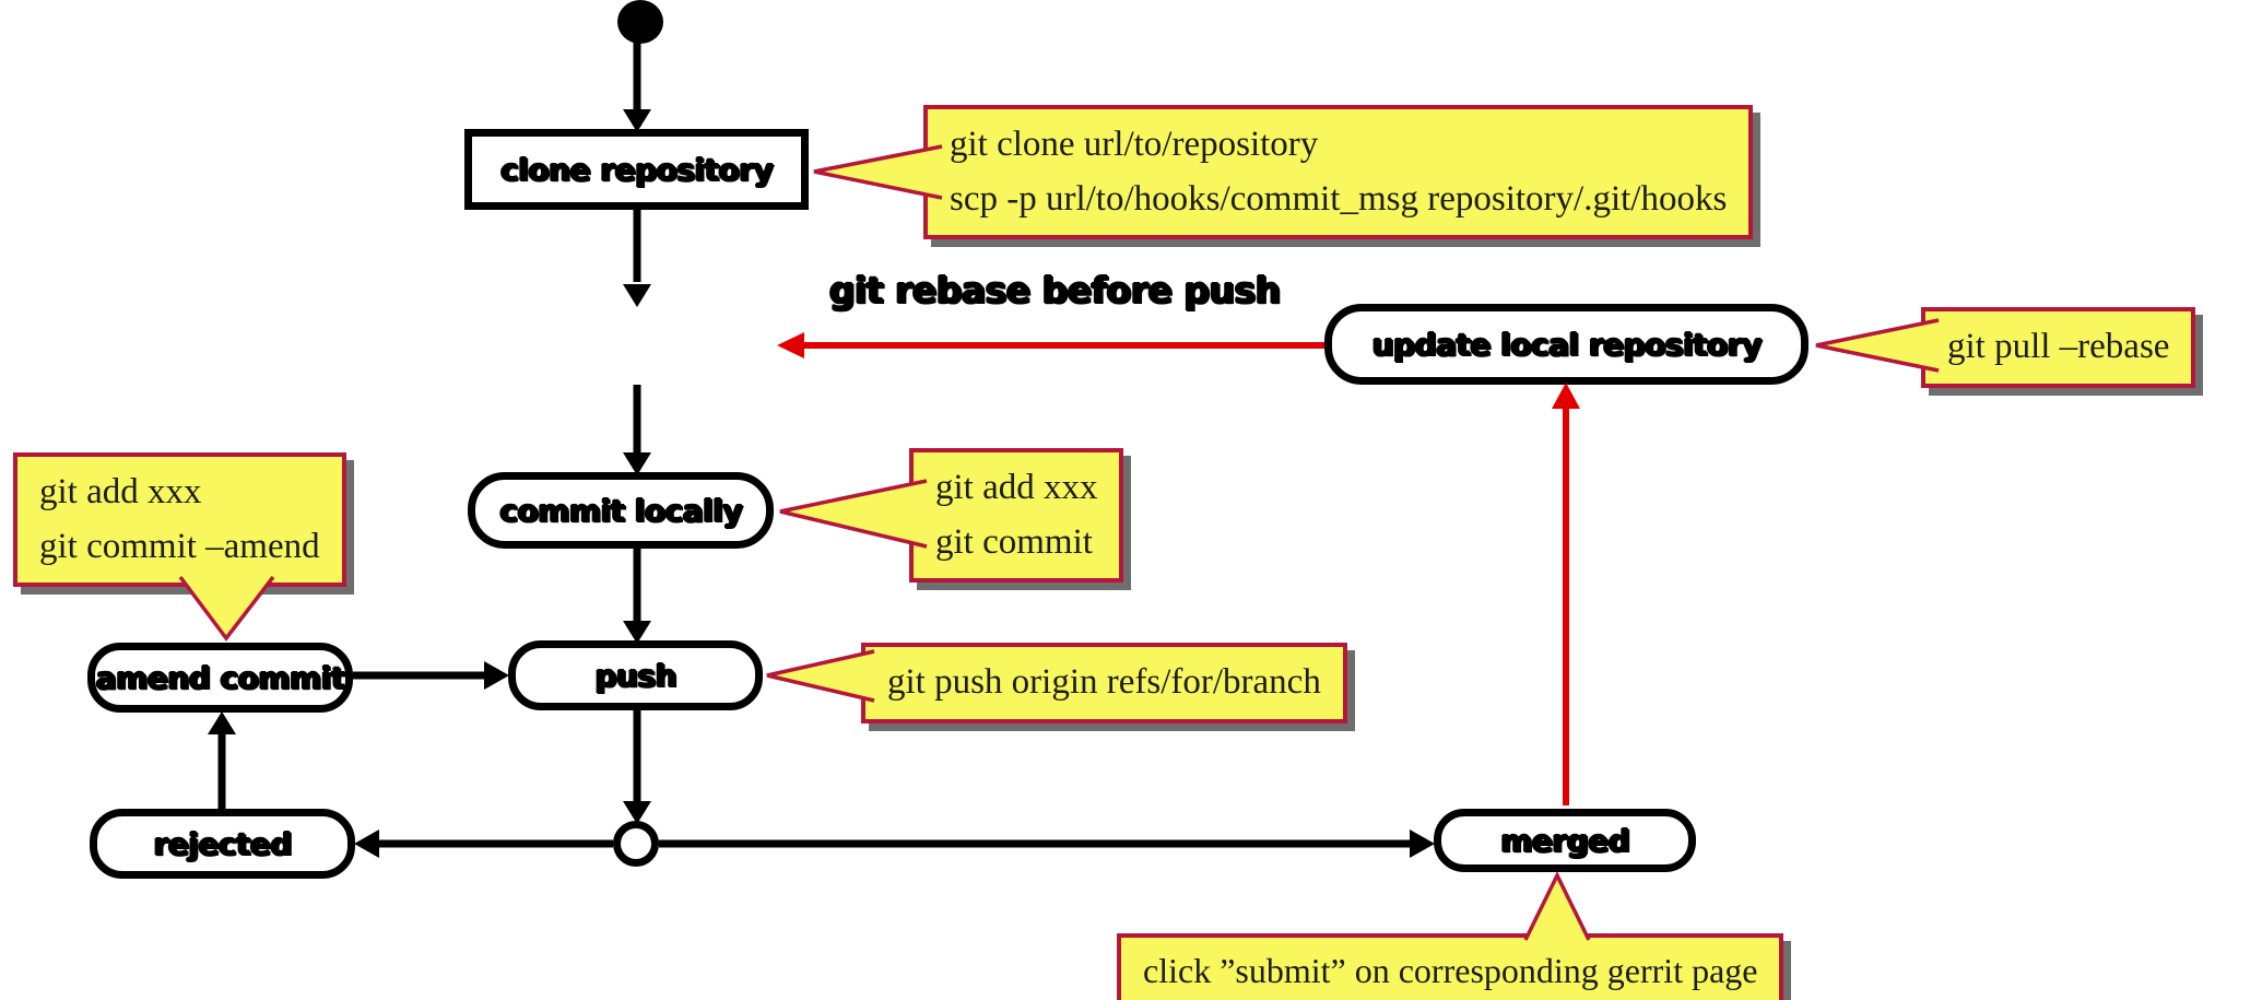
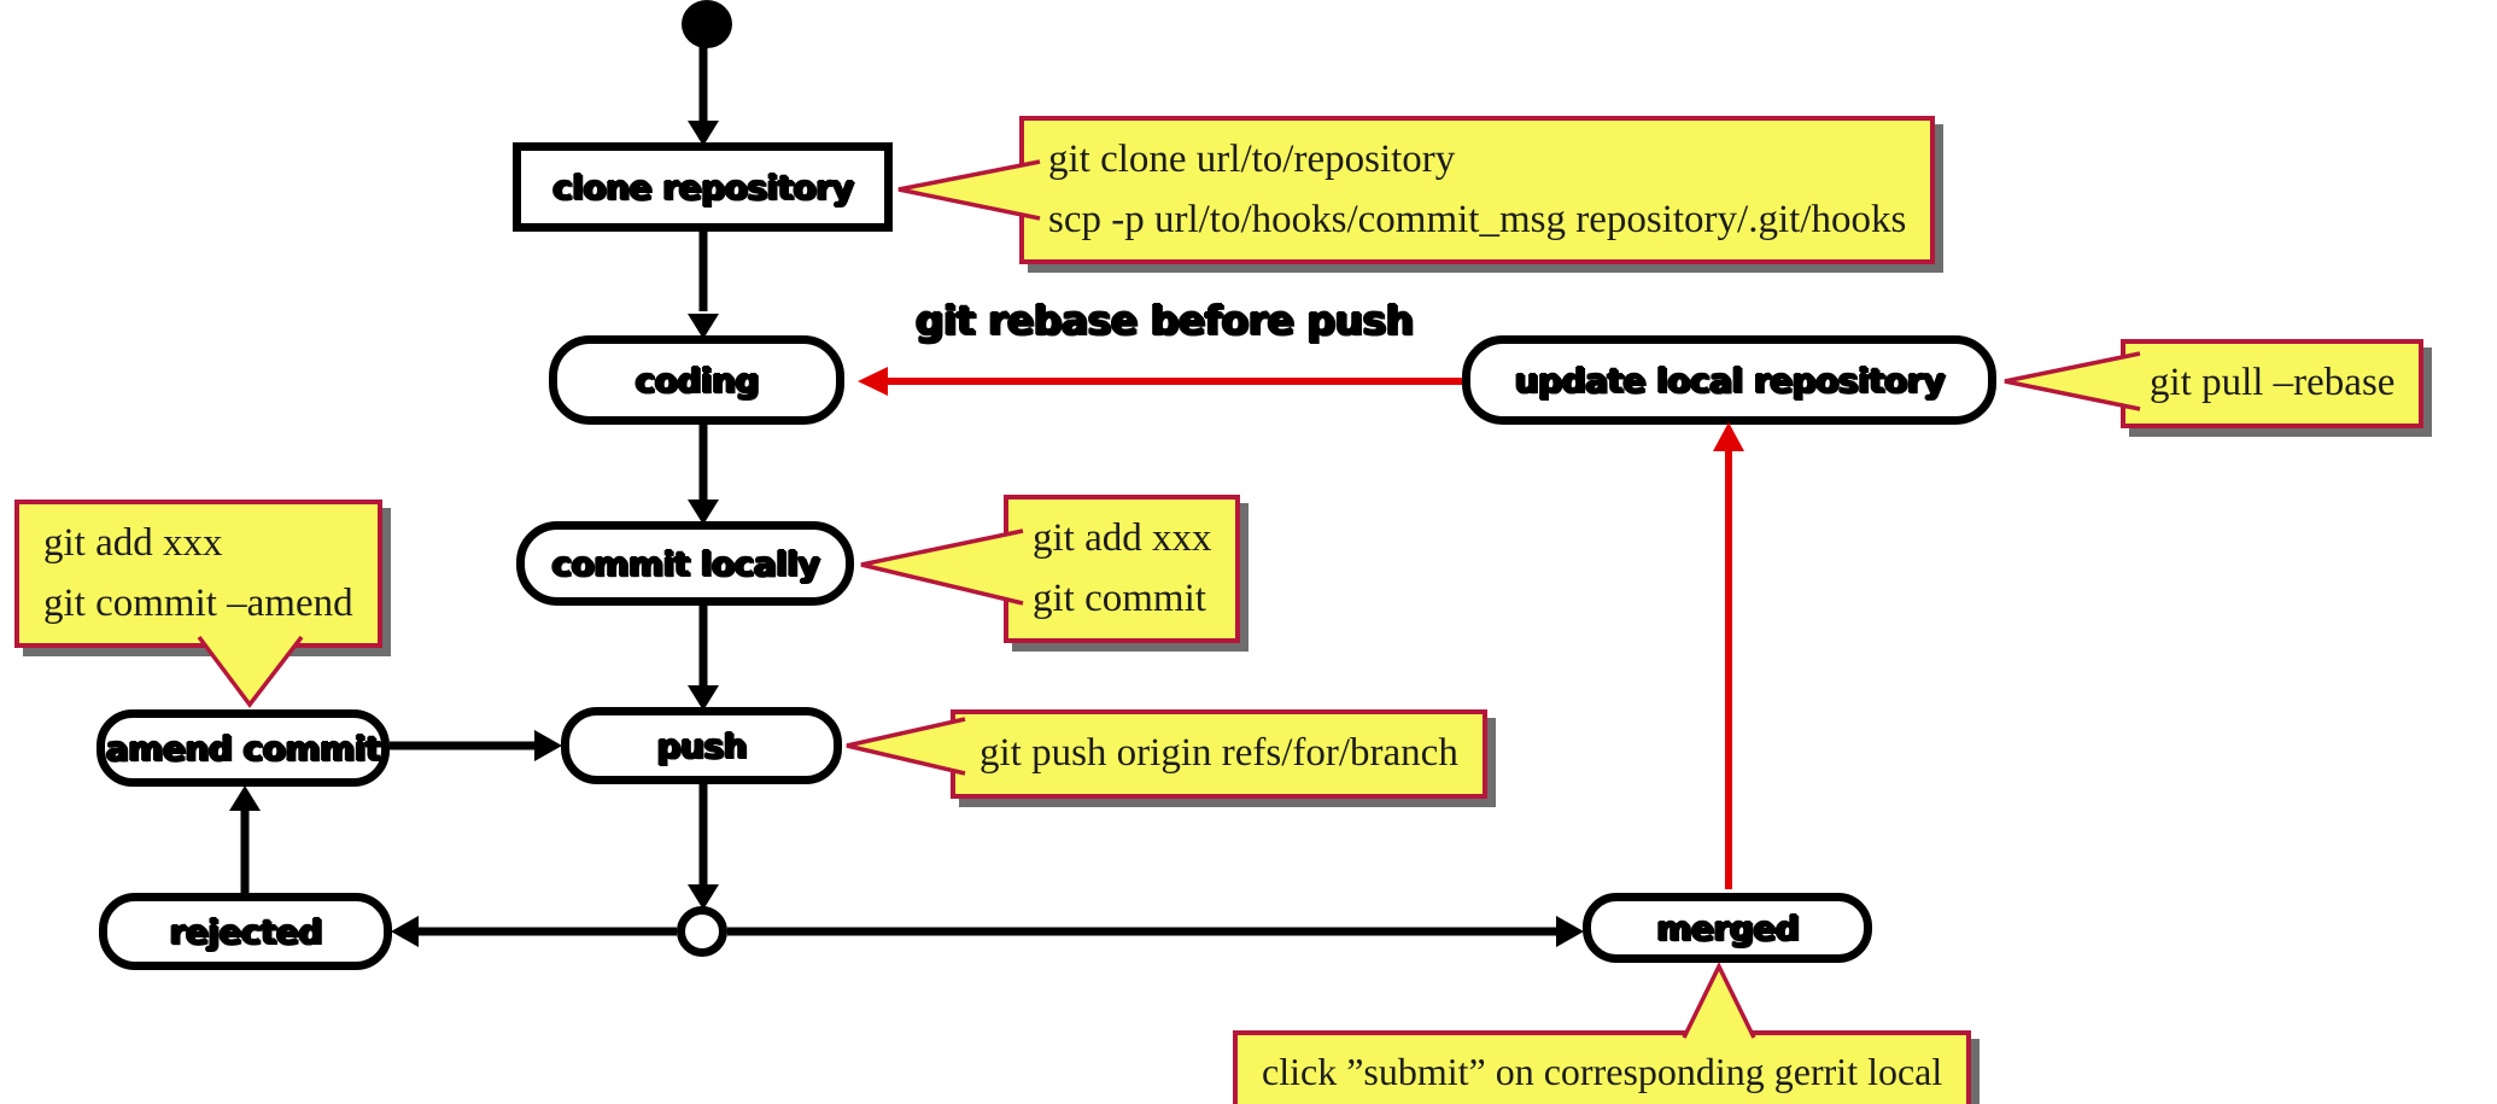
  clone repository
+ coding
  update local repository
  commit locally
  amend commit
  push
  rejected
  merged
  git rebase before push
  git clone url/to/repository
  scp -p url/to/hooks/commit_msg repository/.git/hooks
  git pull –rebase
  git add xxx
  git commit
  git add xxx
  git commit –amend
  git push origin refs/for/branch
- click ”submit” on corresponding gerrit page
+ click ”submit” on corresponding gerrit local
